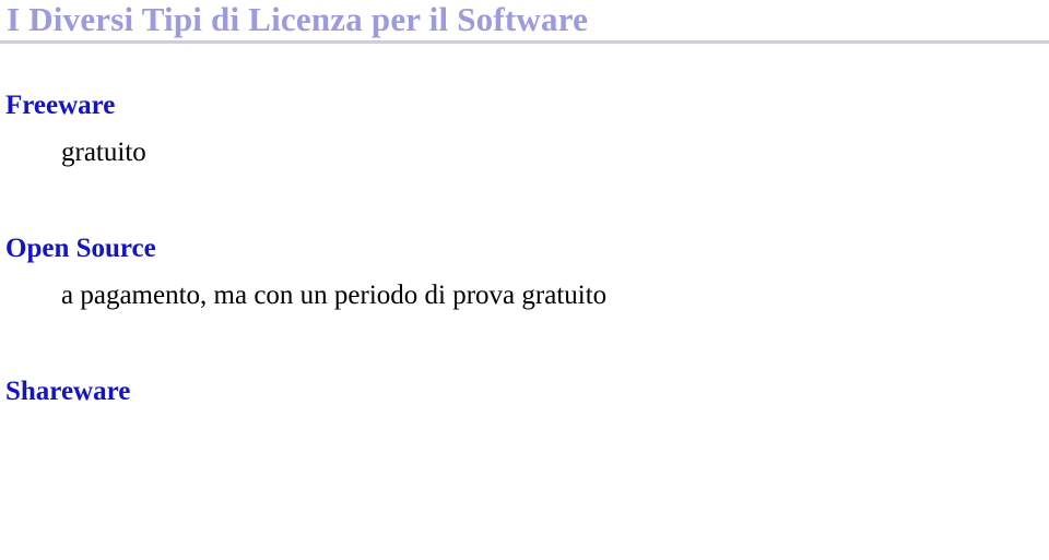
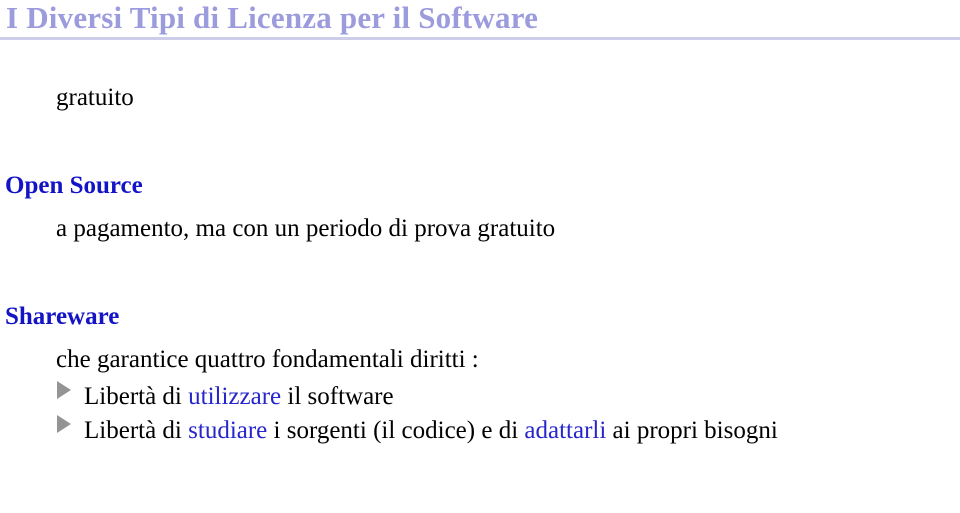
  I Diversi Tipi di Licenza per il Software
- Freeware
  gratuito
  Open Source
  a pagamento, ma con un periodo di prova gratuito
  Shareware
+ che garantice quattro fondamentali diritti :
+ Libertà di utilizzare il software
+ Libertà di studiare i sorgenti (il codice) e di adattarli ai propri bisogni
